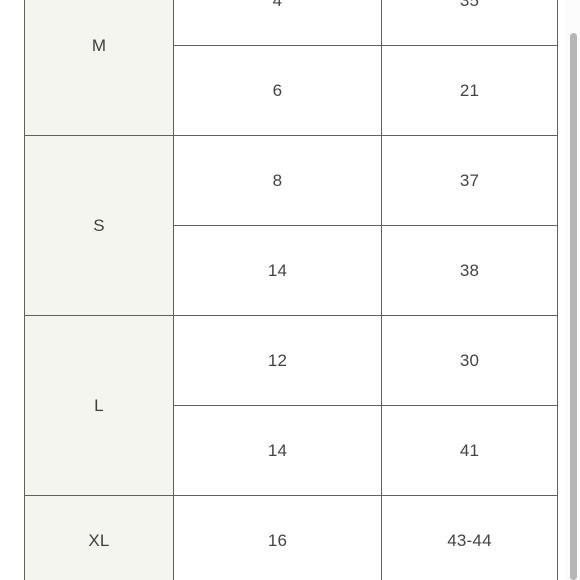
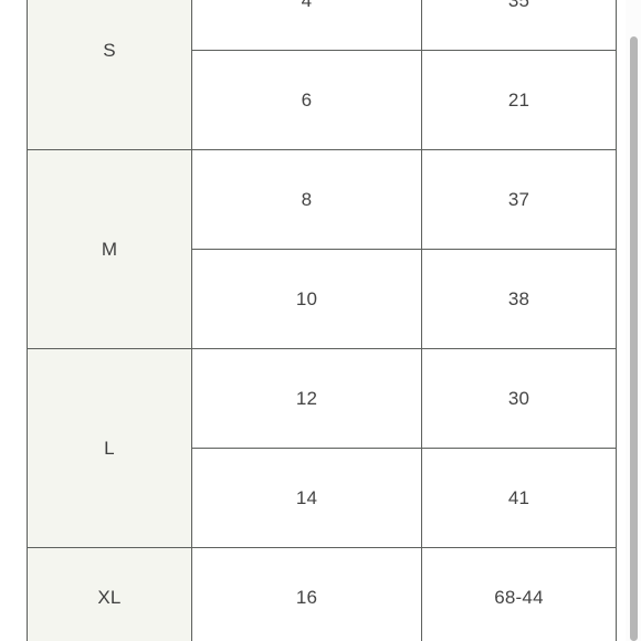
- M	4	35
+ S	4	35
  6	21
- S	8	37
+ M	8	37
- 14	38
+ 10	38
  L	12	30
  14	41
- XL	16	43-44
+ XL	16	68-44
